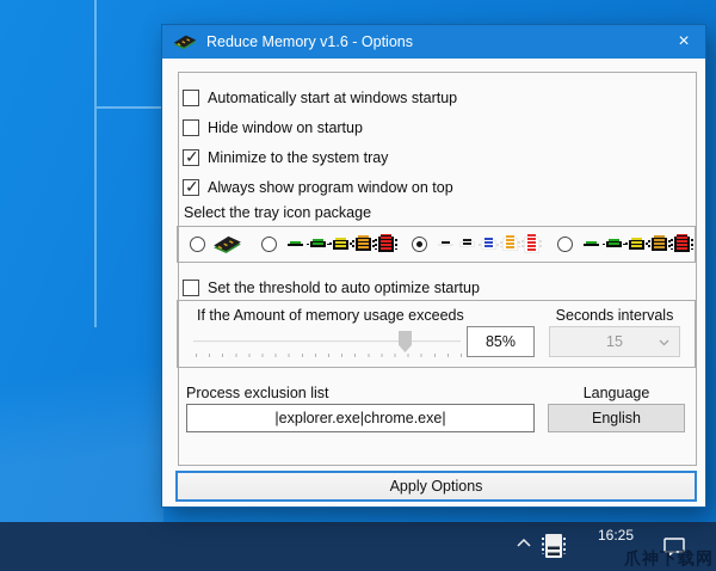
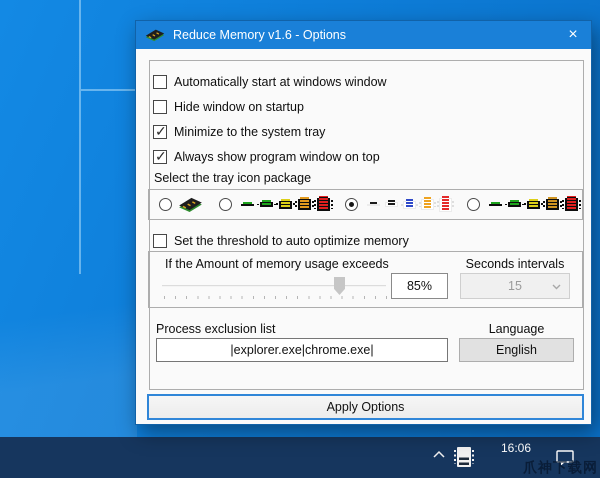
- 16:25
+ 16:06
  爪神下载网
  Reduce Memory v1.6 - Options
  ×
- Automatically start at windows startup
+ Automatically start at windows window
  Hide window on startup
  Minimize to the system tray
  Always show program window on top
  Select the tray icon package
- Set the threshold to auto optimize startup
+ Set the threshold to auto optimize memory
  If the Amount of memory usage exceeds
  Seconds intervals
  85%
  15
  Process exclusion list
  |explorer.exe|chrome.exe|
  Language
  English
  Apply Options
